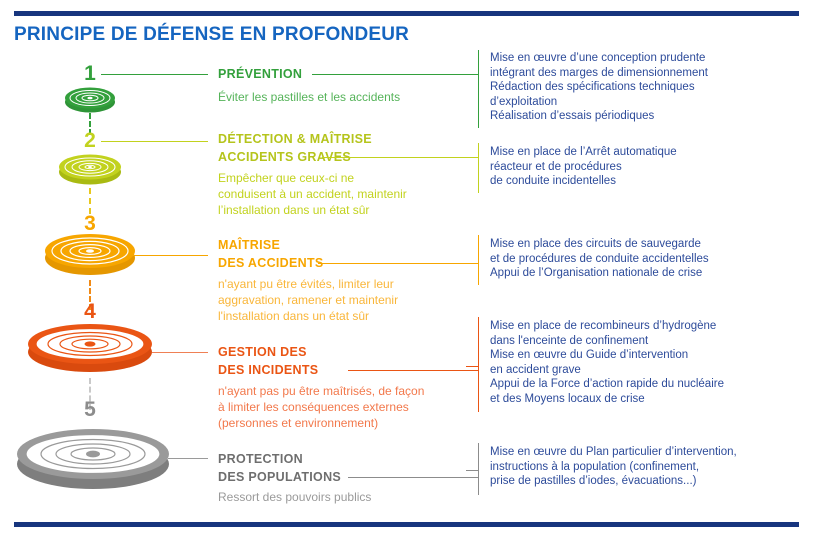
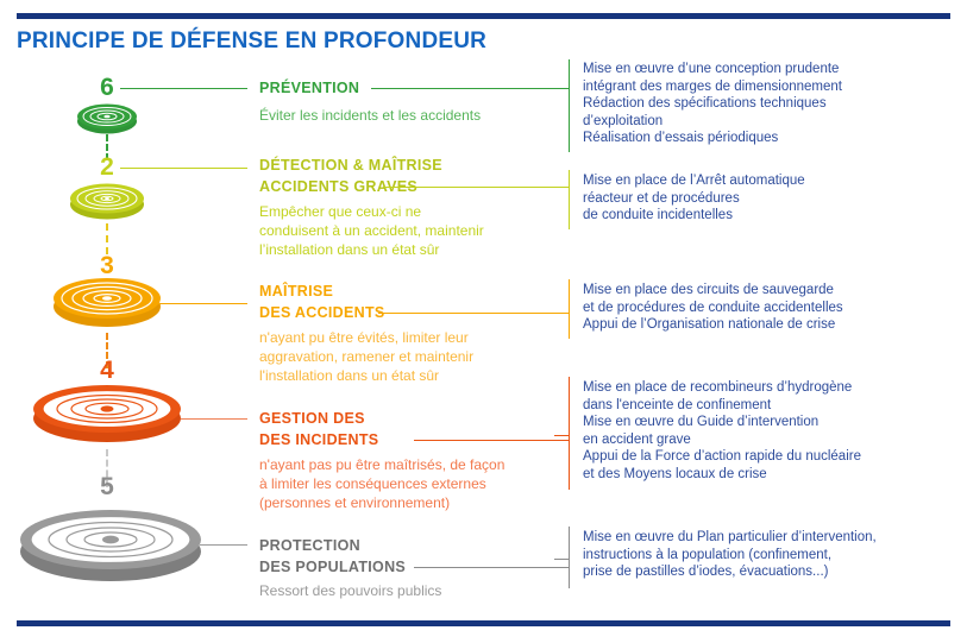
  PRINCIPE DE DÉFENSE EN PROFONDEUR
- 1
+ 6
  PRÉVENTION
- Éviter les pastilles et les accidents
+ Éviter les incidents et les accidents
  Mise en œuvre d’une conception prudente
  intégrant des marges de dimensionnement
  Rédaction des spécifications techniques
  d’exploitation
  Réalisation d’essais périodiques
  2
  DÉTECTION & MAÎTRISE
  ACCIDENTS GRAVES
  Empêcher que ceux-ci ne
  conduisent à un accident, maintenir
  l’installation dans un état sûr
  Mise en place de l’Arrêt automatique
  réacteur et de procédures
  de conduite incidentelles
  3
  MAÎTRISE
  DES ACCIDENTS
  n'ayant pu être évités, limiter leur
  aggravation, ramener et maintenir
  l'installation dans un état sûr
  Mise en place des circuits de sauvegarde
  et de procédures de conduite accidentelles
  Appui de l’Organisation nationale de crise
  4
  GESTION DES
  DES INCIDENTS
  n'ayant pas pu être maîtrisés, de façon
  à limiter les conséquences externes
  (personnes et environnement)
  Mise en place de recombineurs d’hydrogène
  dans l'enceinte de confinement
  Mise en œuvre du Guide d’intervention
  en accident grave
  Appui de la Force d’action rapide du nucléaire
  et des Moyens locaux de crise
  5
  PROTECTION
  DES POPULATIONS
  Ressort des pouvoirs publics
  Mise en œuvre du Plan particulier d’intervention,
  instructions à la population (confinement,
  prise de pastilles d’iodes, évacuations...)
